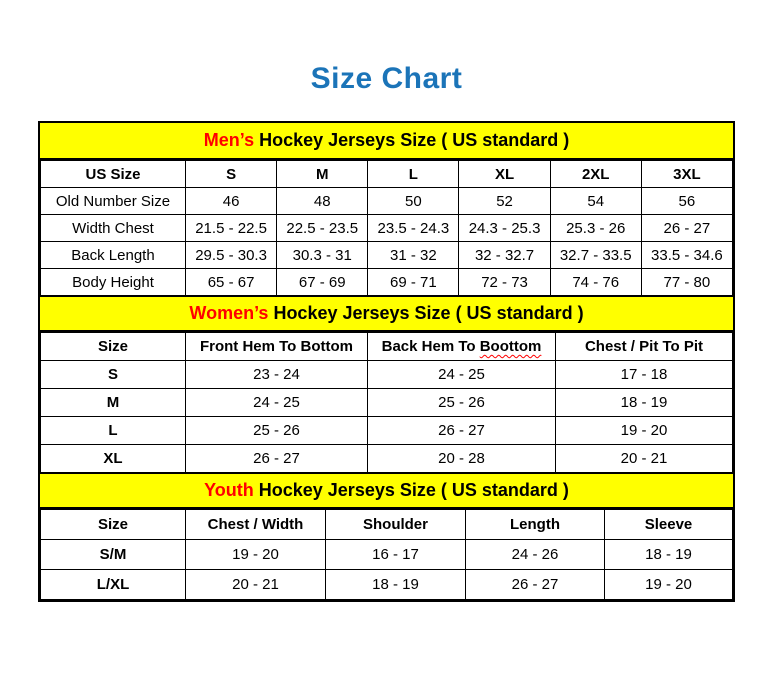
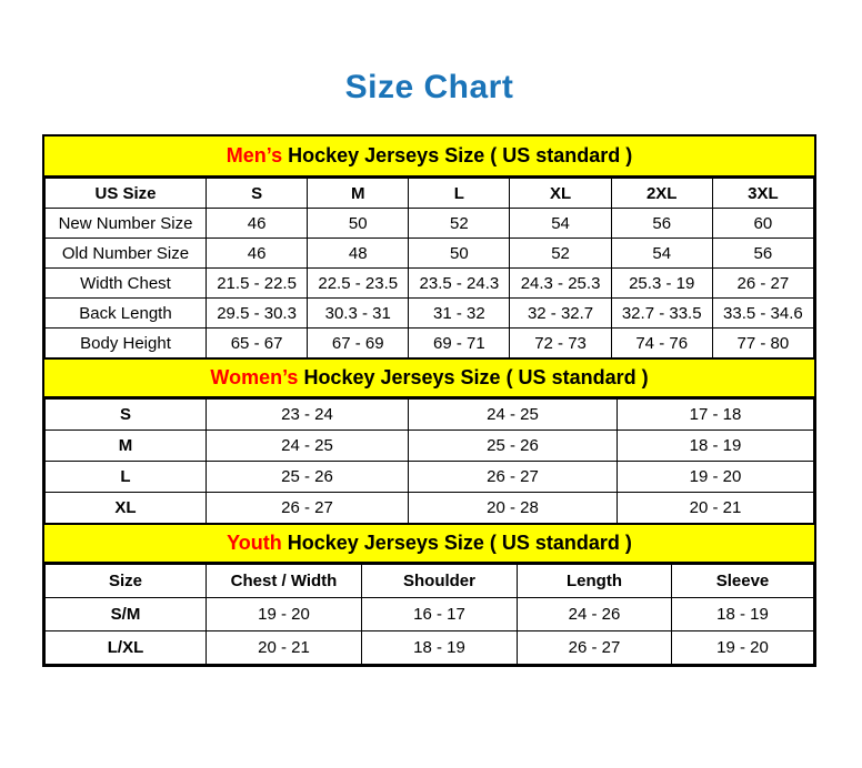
  Size Chart
  Men’s
  Hockey Jerseys Size ( US standard )
  US Size	S	M	L	XL	2XL	3XL
+ New Number Size	46	50	52	54	56	60
  Old Number Size	46	48	50	52	54	56
- Width Chest	21.5 - 22.5	22.5 - 23.5	23.5 - 24.3	24.3 - 25.3	25.3 - 26	26 - 27
+ Width Chest	21.5 - 22.5	22.5 - 23.5	23.5 - 24.3	24.3 - 25.3	25.3 - 19	26 - 27
  Back Length	29.5 - 30.3	30.3 - 31	31 - 32	32 - 32.7	32.7 - 33.5	33.5 - 34.6
  Body Height	65 - 67	67 - 69	69 - 71	72 - 73	74 - 76	77 - 80
  Women’s
  Hockey Jerseys Size ( US standard )
- Size	Front Hem To Bottom	Back Hem To Boottom	Chest / Pit To Pit
  S	23 - 24	24 - 25	17 - 18
  M	24 - 25	25 - 26	18 - 19
  L	25 - 26	26 - 27	19 - 20
  XL	26 - 27	20 - 28	20 - 21
  Youth
  Hockey Jerseys Size ( US standard )
  Size	Chest / Width	Shoulder	Length	Sleeve
  S/M	19 - 20	16 - 17	24 - 26	18 - 19
  L/XL	20 - 21	18 - 19	26 - 27	19 - 20
